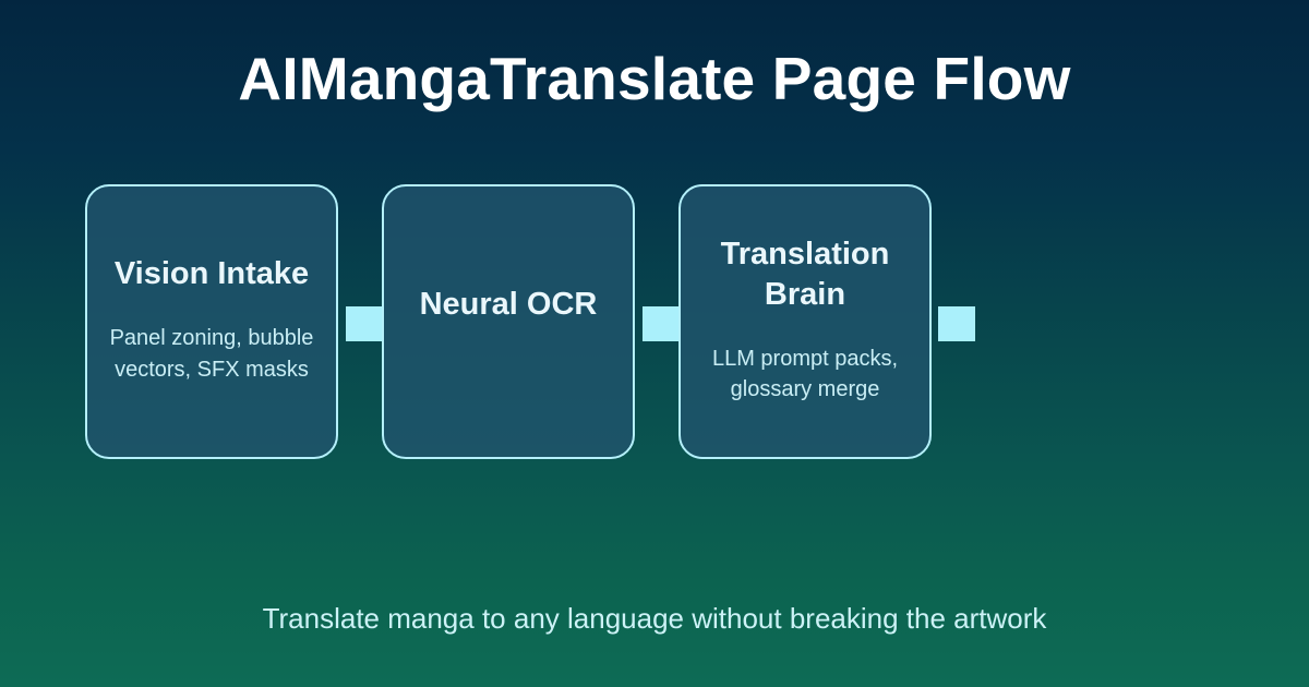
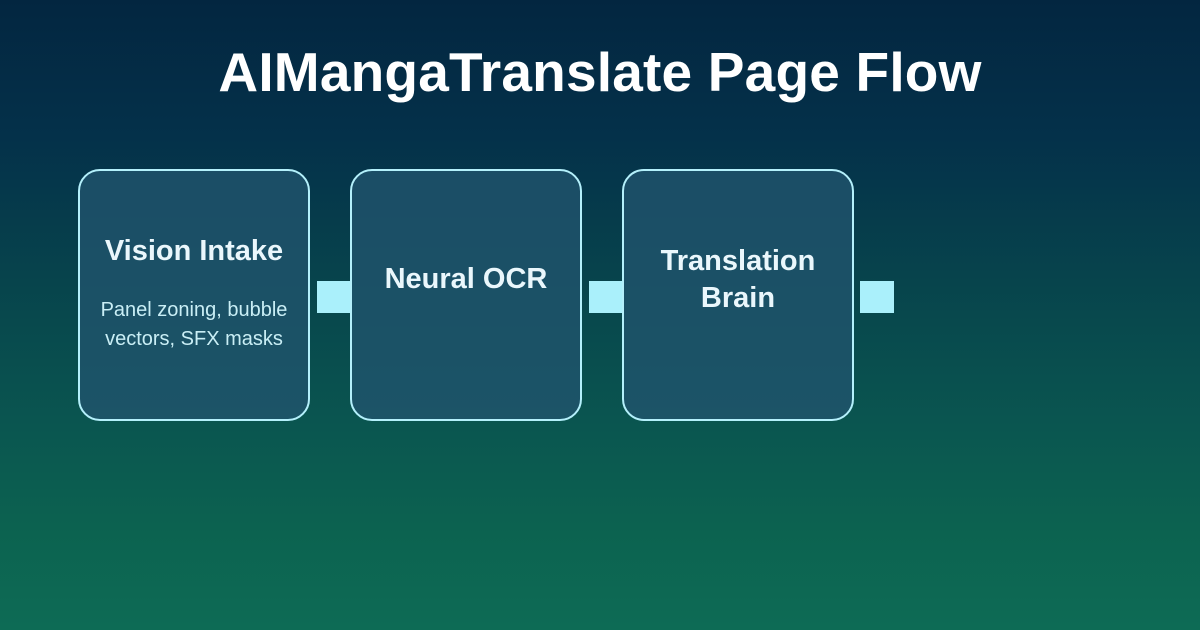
  AIMangaTranslate Page Flow
  Vision Intake
  Panel zoning, bubble vectors, SFX masks
  Neural OCR
  Translation Brain
- LLM prompt packs, glossary merge
- Translate manga to any language without breaking the artwork
